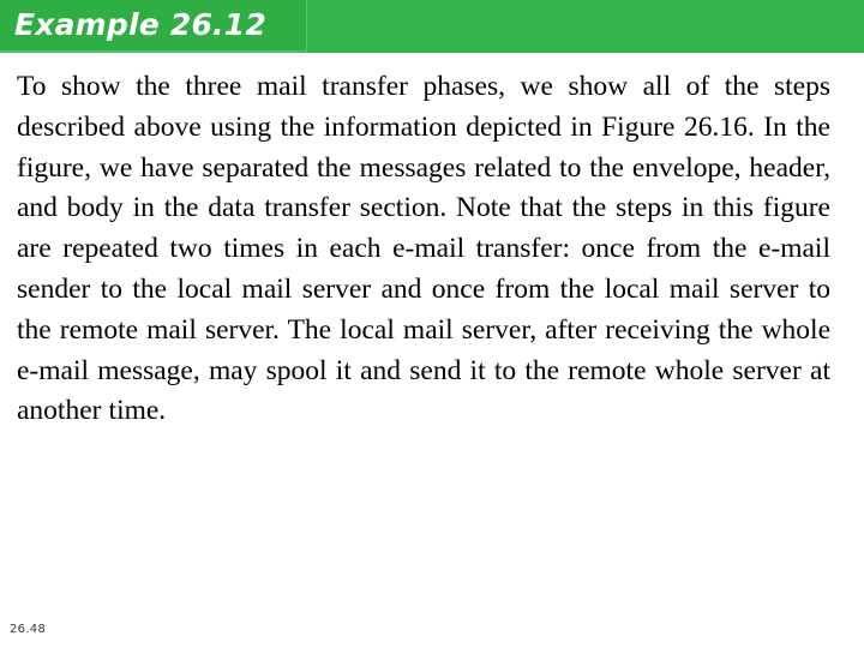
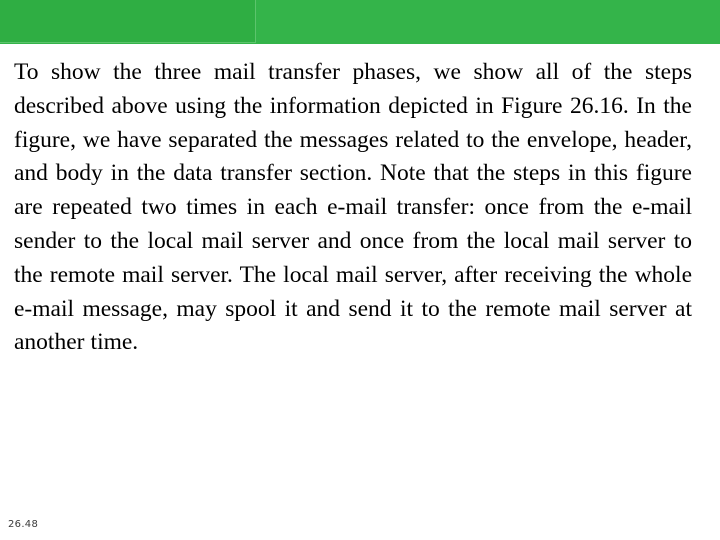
- Example 26.12
- To show the three mail transfer phases, we show all of the steps described above using the information depicted in Figure 26.16. In the figure, we have separated the messages related to the envelope, header, and body in the data transfer section. Note that the steps in this figure are repeated two times in each e-mail transfer: once from the e-mail sender to the local mail server and once from the local mail server to the remote mail server. The local mail server, after receiving the whole e-mail message, may spool it and send it to the remote whole server at another time.
+ To show the three mail transfer phases, we show all of the steps described above using the information depicted in Figure 26.16. In the figure, we have separated the messages related to the envelope, header, and body in the data transfer section. Note that the steps in this figure are repeated two times in each e-mail transfer: once from the e-mail sender to the local mail server and once from the local mail server to the remote mail server. The local mail server, after receiving the whole e-mail message, may spool it and send it to the remote mail server at another time.
  26.48
